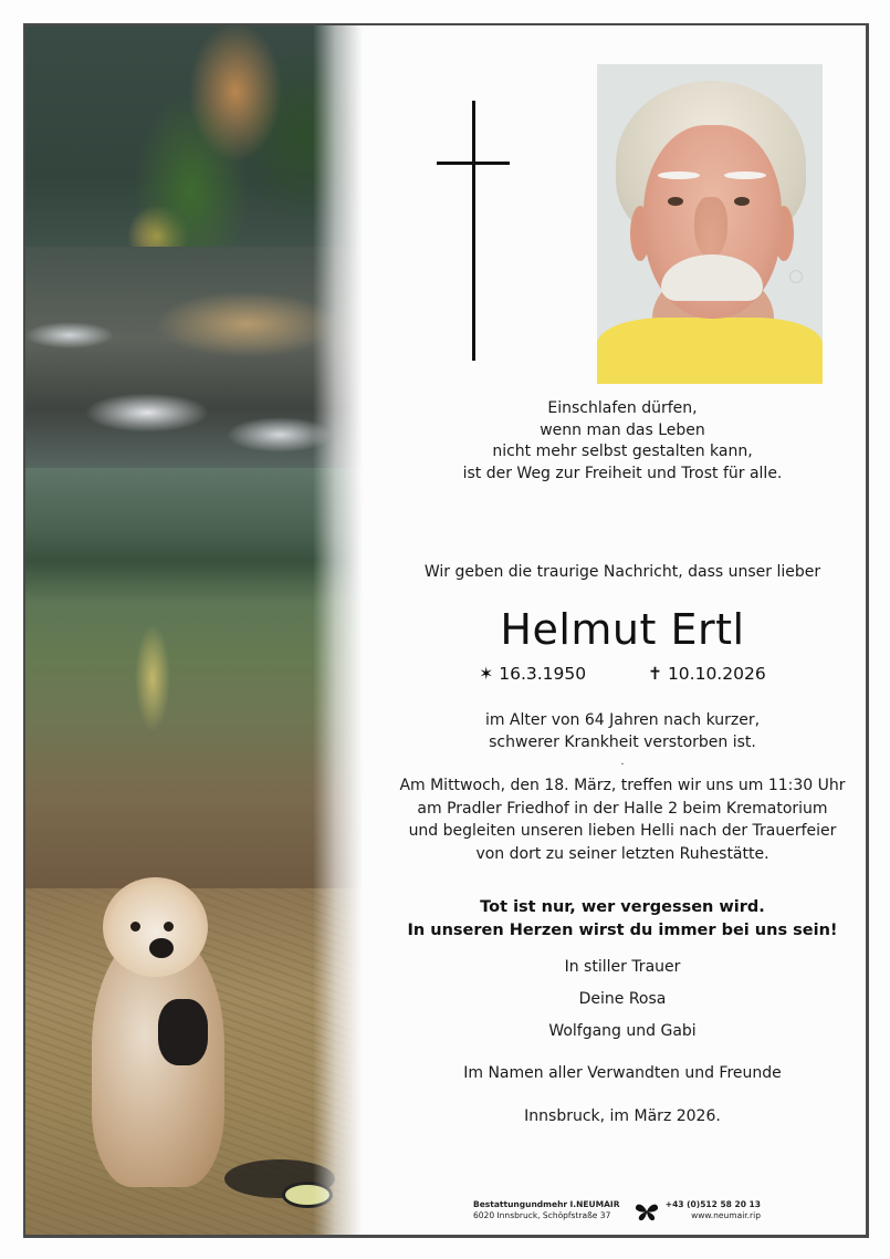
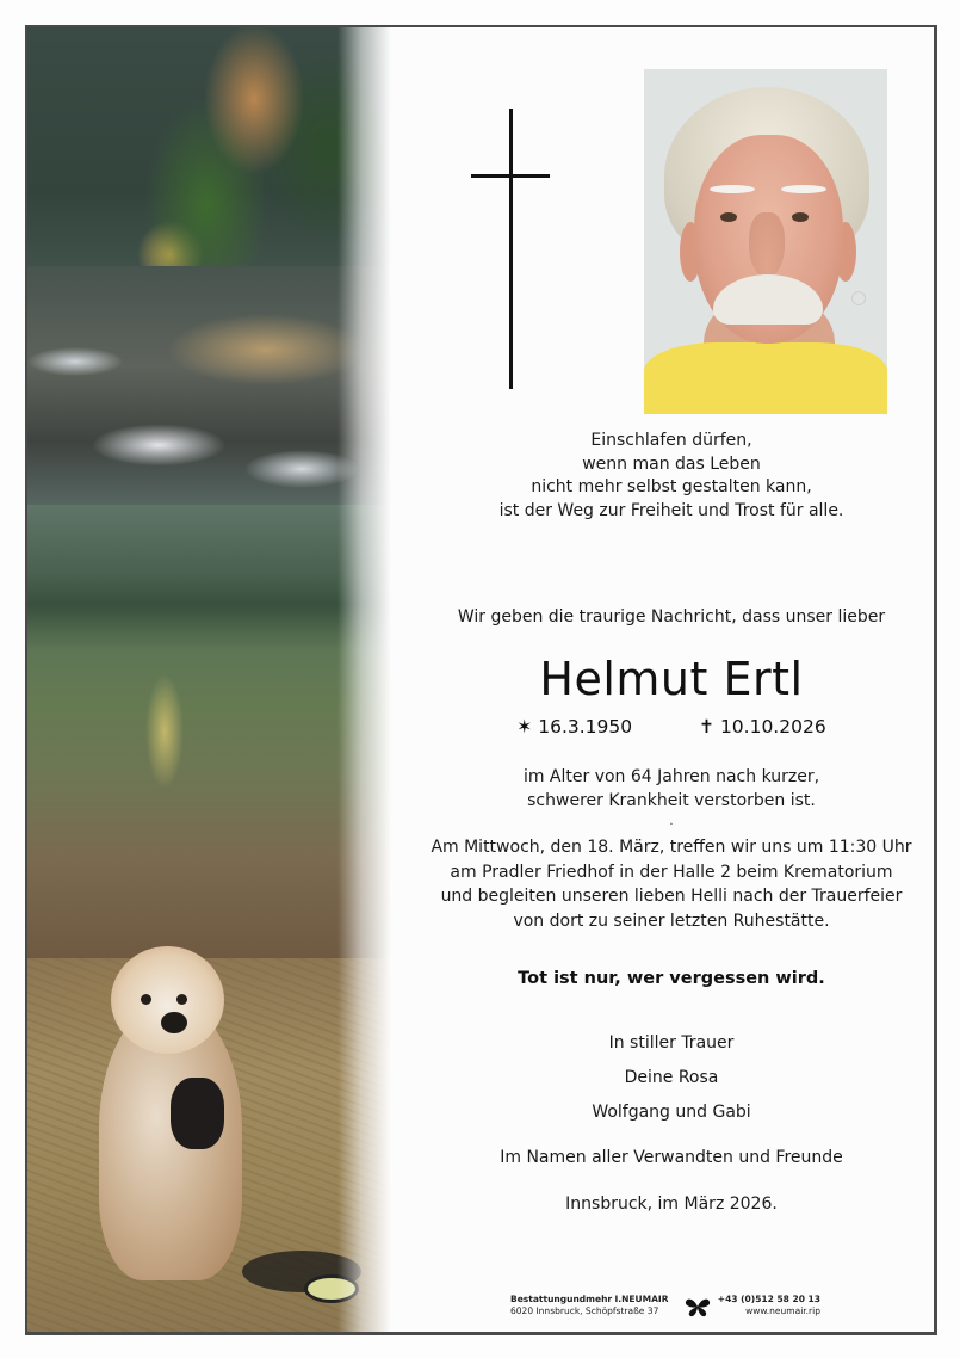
  Einschlafen dürfen,
  wenn man das Leben
  nicht mehr selbst gestalten kann,
  ist der Weg zur Freiheit und Trost für alle.
  Wir geben die traurige Nachricht, dass unser lieber
  Helmut Ertl
  ✶ 16.3.1950 ✝ 10.10.2026
  im Alter von 64 Jahren nach kurzer,
  schwerer Krankheit verstorben ist.
  .
  Am Mittwoch, den 18. März, treffen wir uns um 11:30 Uhr
  am Pradler Friedhof in der Halle 2 beim Krematorium
  und begleiten unseren lieben Helli nach der Trauerfeier
  von dort zu seiner letzten Ruhestätte.
  Tot ist nur, wer vergessen wird.
- In unseren Herzen wirst du immer bei uns sein!
  In stiller Trauer
  Deine Rosa
  Wolfgang und Gabi
  Im Namen aller Verwandten und Freunde
  Innsbruck, im März 2026.
  Bestattungundmehr I.NEUMAIR
  6020 Innsbruck, Schöpfstraße 37
  +43 (0)512 58 20 13
  www.neumair.rip
